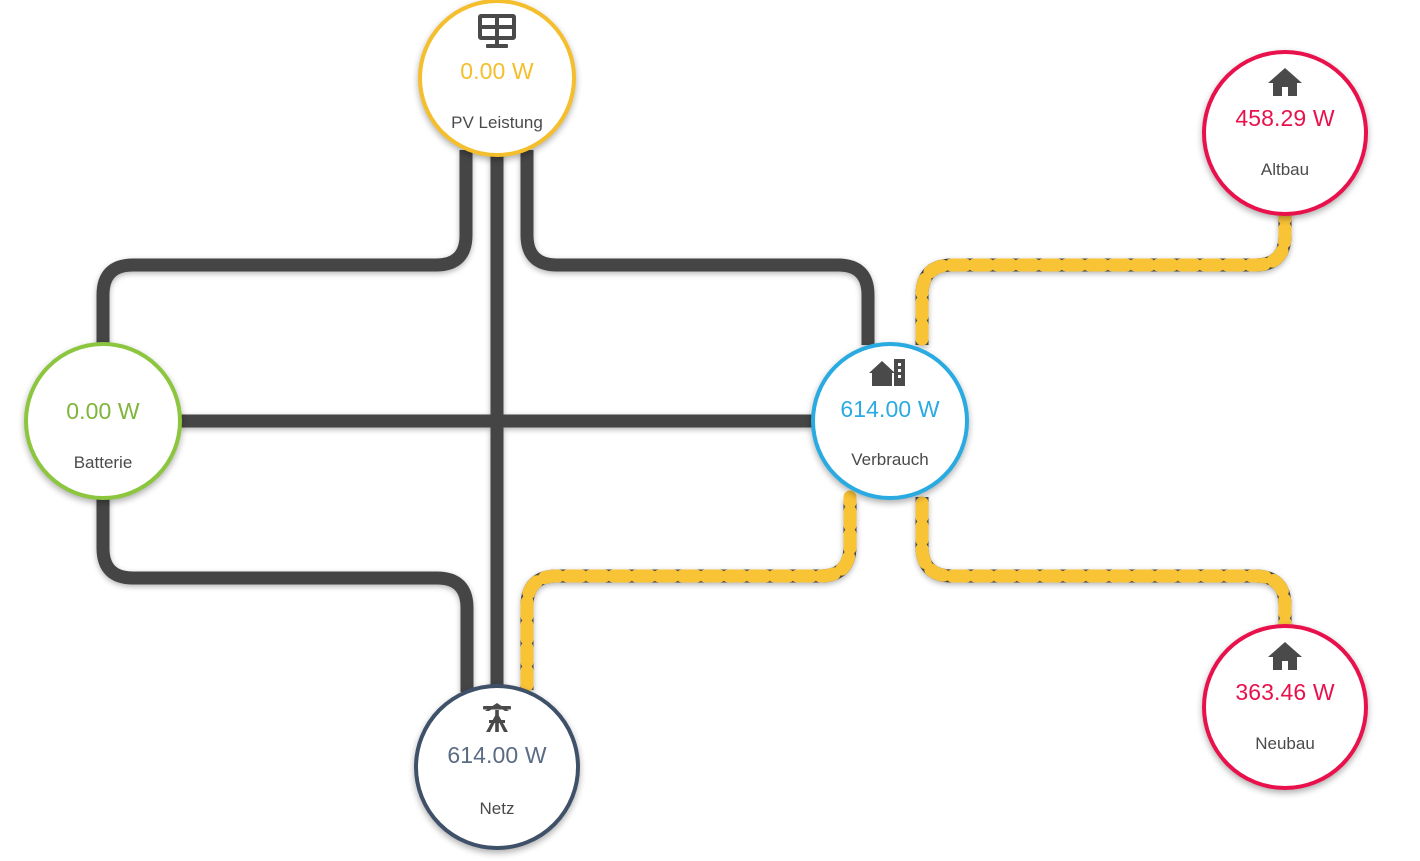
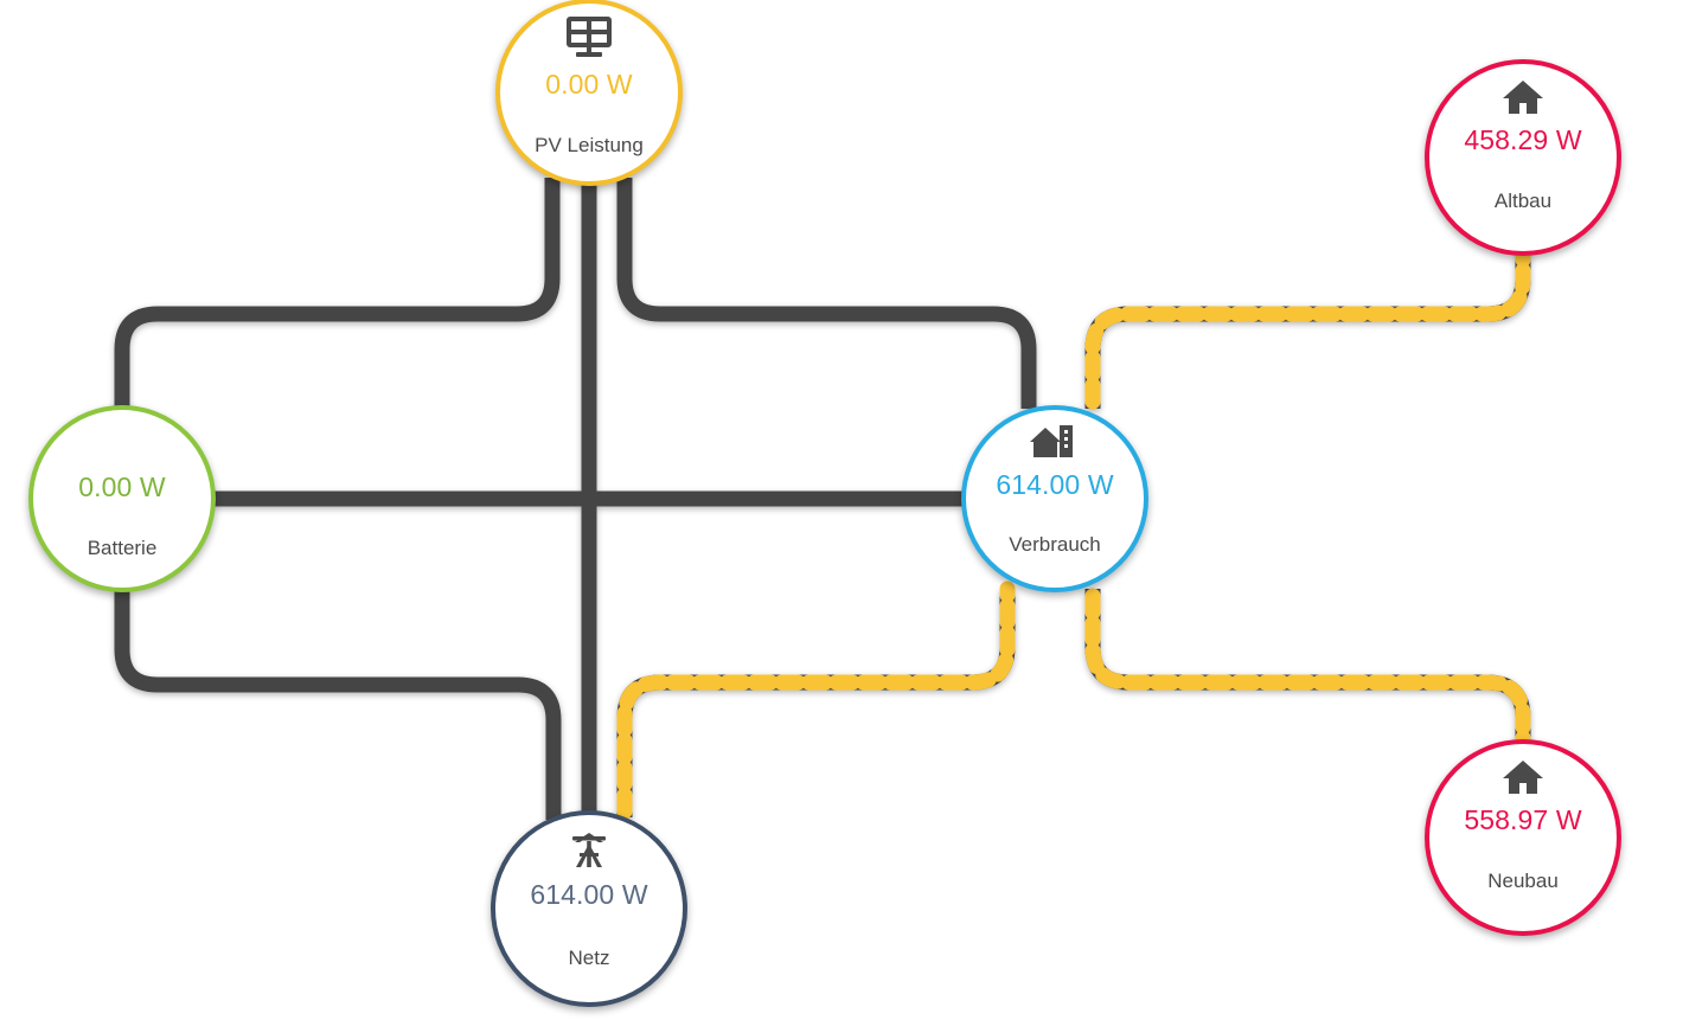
  0.00 W
  PV Leistung
  458.29 W
  Altbau
  0.00 W
  Batterie
  614.00 W
  Verbrauch
  614.00 W
  Netz
- 363.46 W
+ 558.97 W
  Neubau
